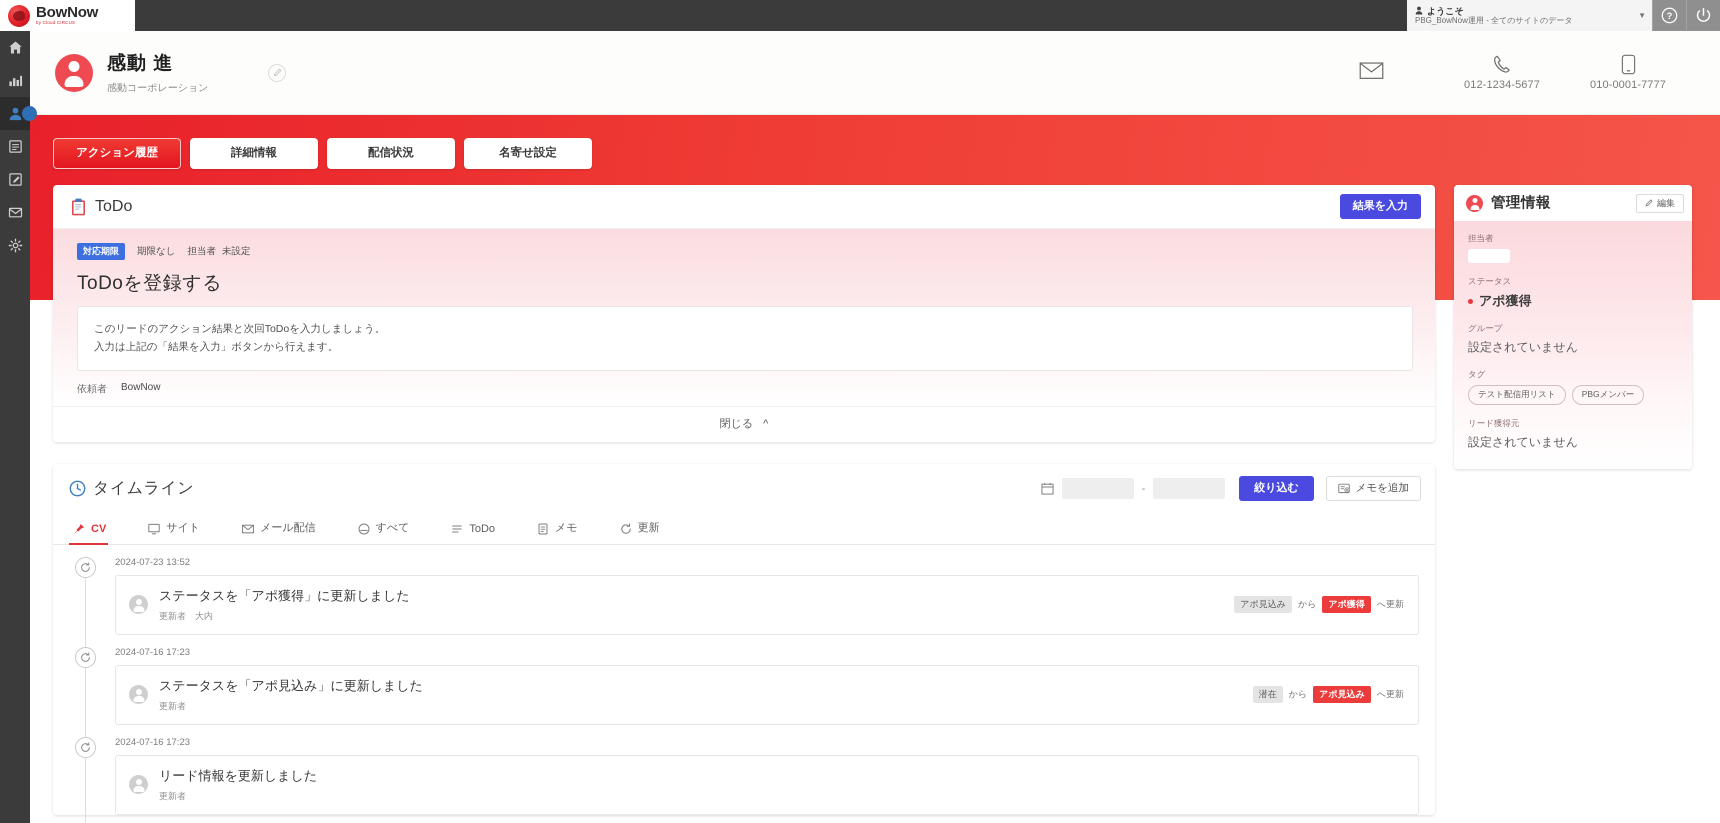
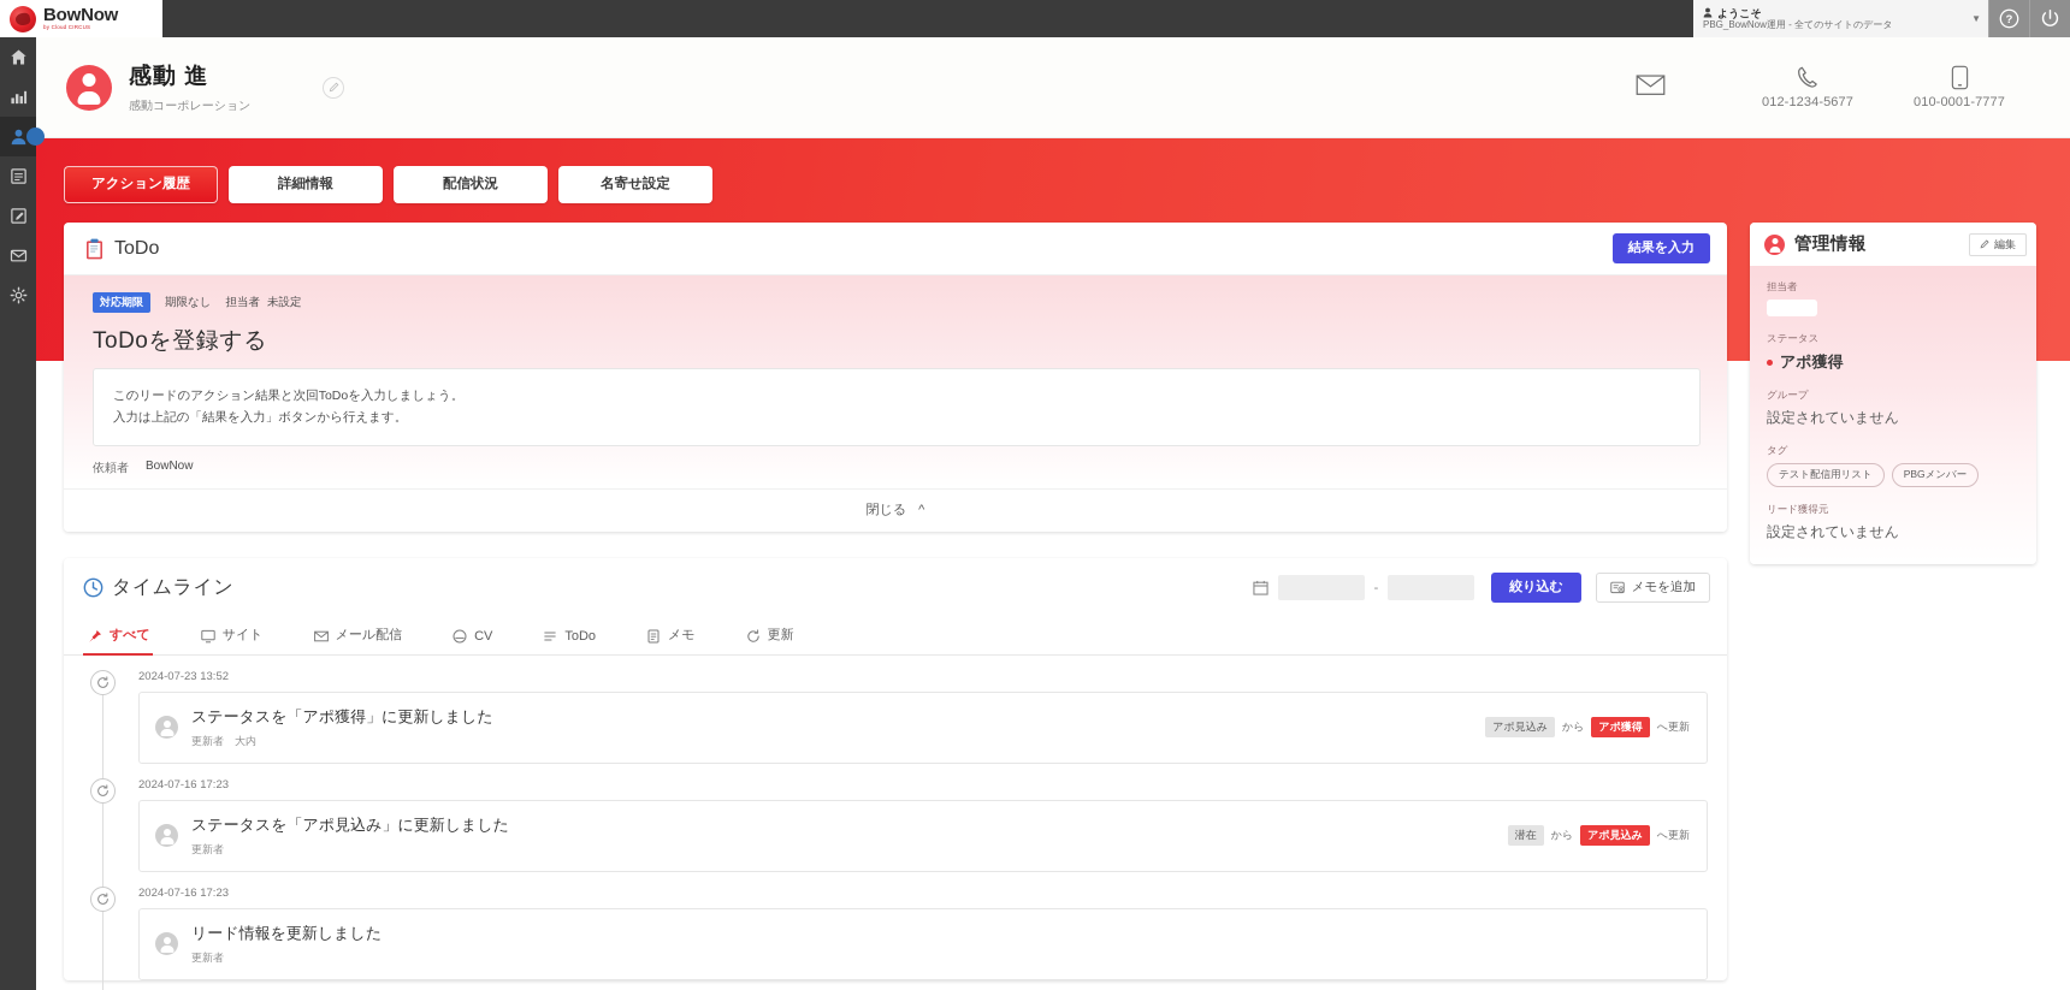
  BowNow
  ようこそ
  PBG_BowNow運用 - 全てのサイトのデータ
  ▼
  ?
  感動 進
  感動コーポレーション
  012-1234-5677
  010-0001-7777
  アクション履歴
  詳細情報
  配信状況
  名寄せ設定
  ToDo
  結果を入力
  対応期限
  期限なし
  担当者
  未設定
  ToDoを登録する
  このリードのアクション結果と次回ToDoを入力しましょう。
  入力は上記の「結果を入力」ボタンから行えます。
  依頼者
  BowNow
  閉じる
  ^
  タイムライン
  -
  絞り込む
  メモを追加
- CV
+ すべて
  サイト
  メール配信
- すべて
+ CV
  ToDo
  メモ
  更新
  2024-07-23 13:52
  ステータスを「アポ獲得」に更新しました
  更新者
  大内
  アポ見込み
  から
  アポ獲得
  へ更新
  2024-07-16 17:23
  ステータスを「アポ見込み」に更新しました
  更新者
  潜在
  から
  アポ見込み
  へ更新
  2024-07-16 17:23
  リード情報を更新しました
  更新者
  管理情報
  編集
  担当者
  ステータス
  アポ獲得
  グループ
  設定されていません
  タグ
  テスト配信用リスト
  PBGメンバー
  リード獲得元
  設定されていません
